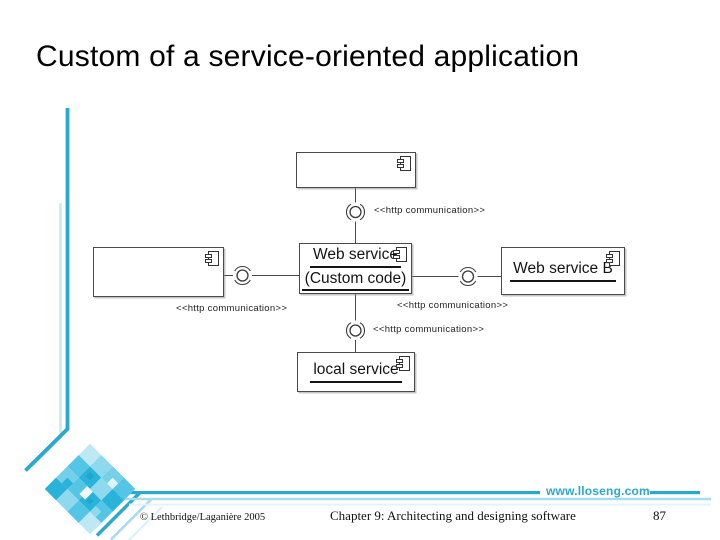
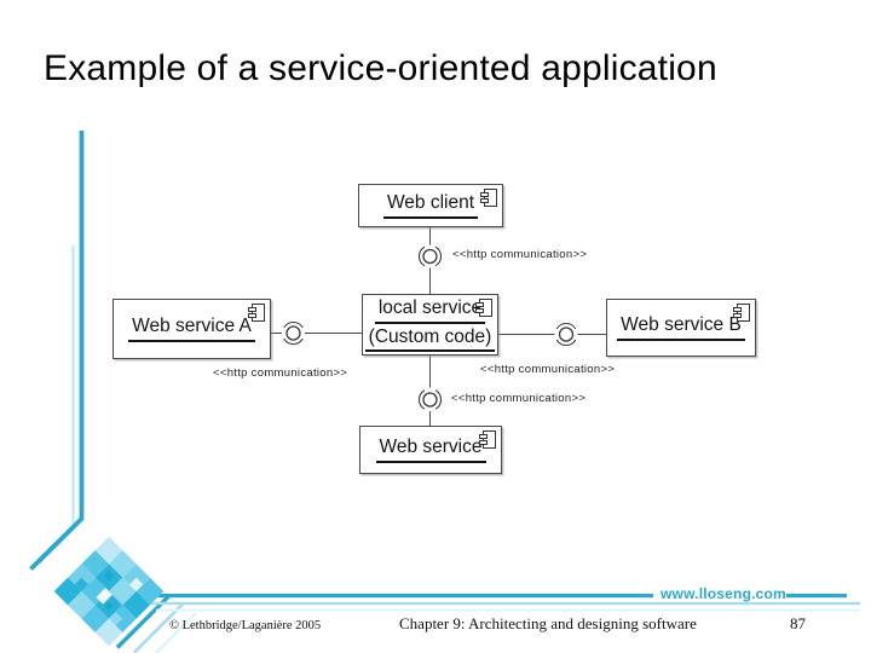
- Custom of a service-oriented application
+ Example of a service-oriented application
+ Web client
+ Web service A
- Web service
+ local service
  (Custom code)
  Web service B
- local service
+ Web service
  <<http communication>>
  <<http communication>>
  <<http communication>>
  <<http communication>>
  www.lloseng.com
  © Lethbridge/Laganière 2005
  Chapter 9: Architecting and designing software
  87
